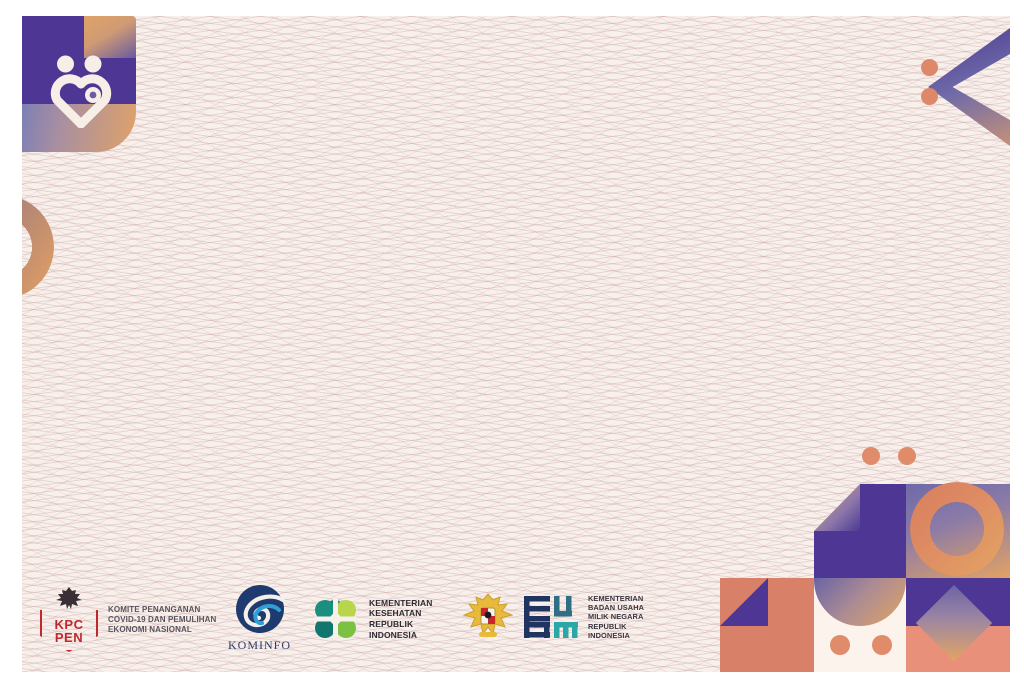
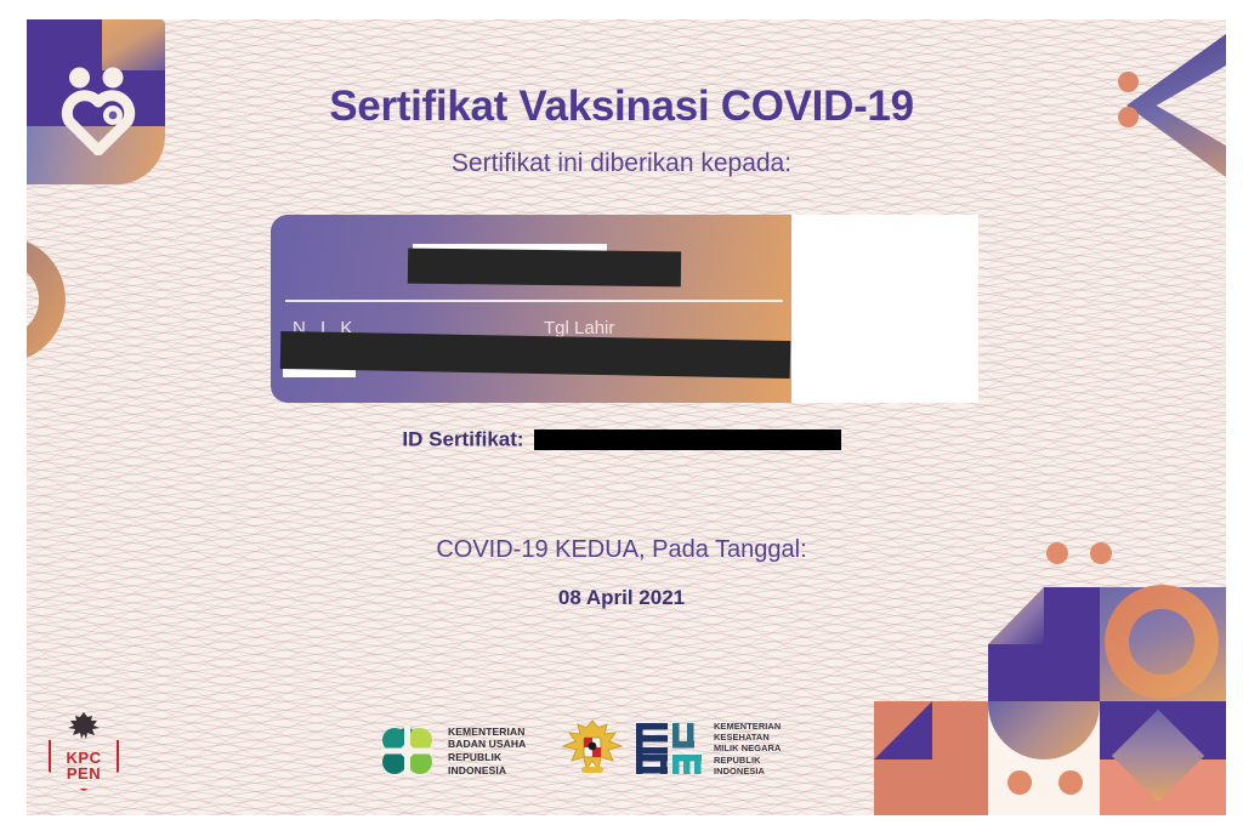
+ Sertifikat Vaksinasi COVID-19
+ Sertifikat ini diberikan kepada:
+ N I K
+ Tgl Lahir
+ ID Sertifikat:
+ COVID-19 KEDUA, Pada Tanggal:
+ 08 April 2021
  KPC
  PEN
- KOMITE PENANGANAN
- COVID-19 DAN PEMULIHAN
- EKONOMI NASIONAL
- KOMINFO
  KEMENTERIAN
- KESEHATAN
+ BADAN USAHA
  REPUBLIK
  INDONESIA
  KEMENTERIAN
- BADAN USAHA
+ KESEHATAN
  MILIK NEGARA
  REPUBLIK
  INDONESIA
